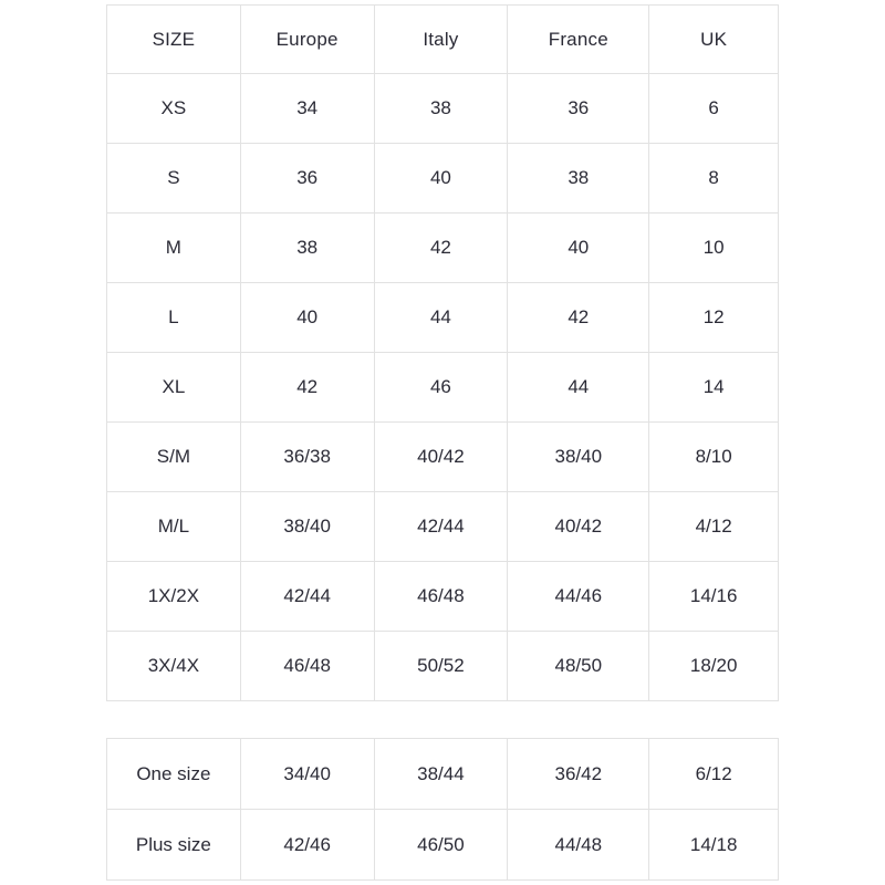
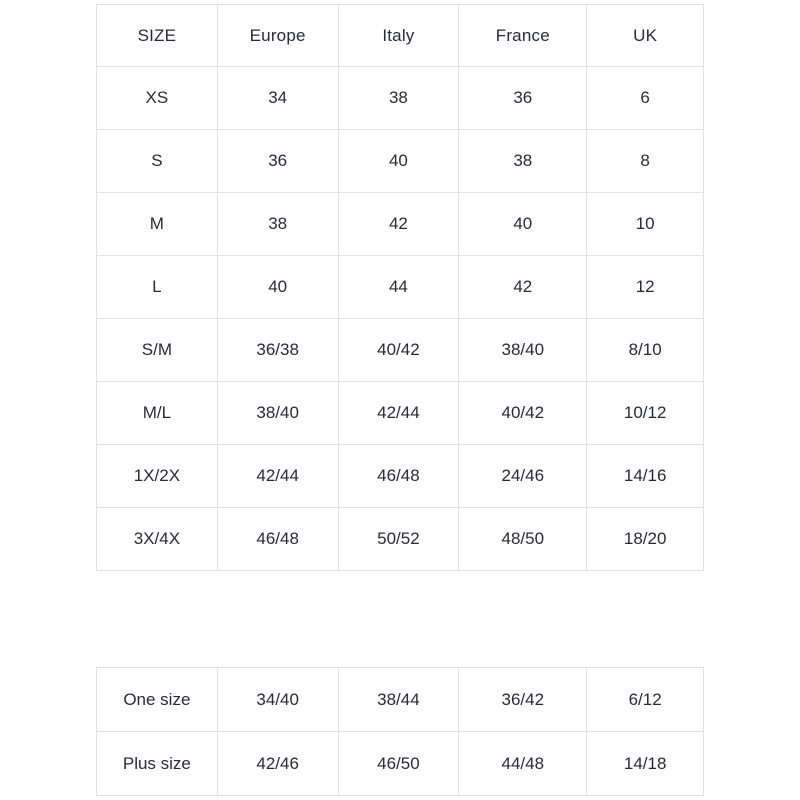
  SIZE	Europe	Italy	France	UK
  XS	34	38	36	6
  S	36	40	38	8
  M	38	42	40	10
  L	40	44	42	12
- XL	42	46	44	14
  S/M	36/38	40/42	38/40	8/10
- M/L	38/40	42/44	40/42	4/12
+ M/L	38/40	42/44	40/42	10/12
- 1X/2X	42/44	46/48	44/46	14/16
+ 1X/2X	42/44	46/48	24/46	14/16
  3X/4X	46/48	50/52	48/50	18/20
  One size	34/40	38/44	36/42	6/12
  Plus size	42/46	46/50	44/48	14/18
